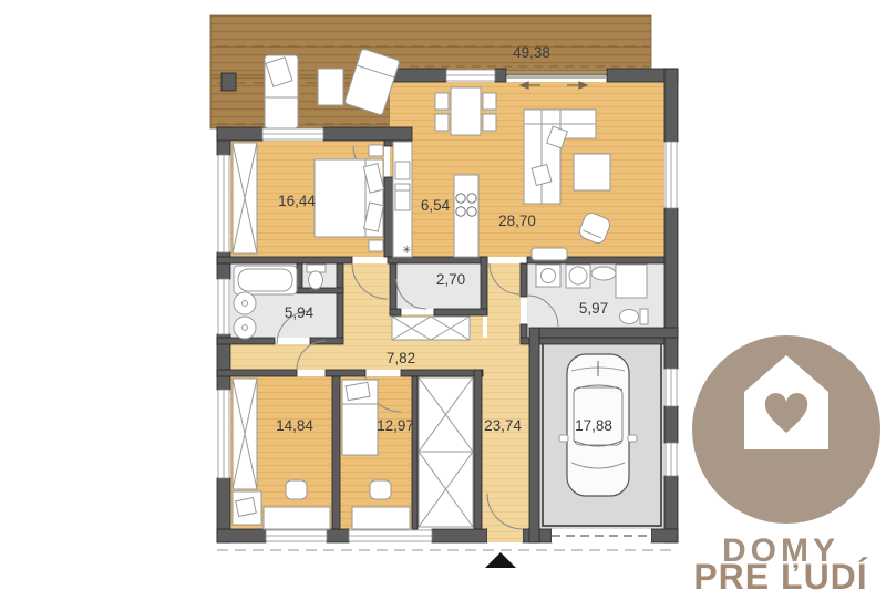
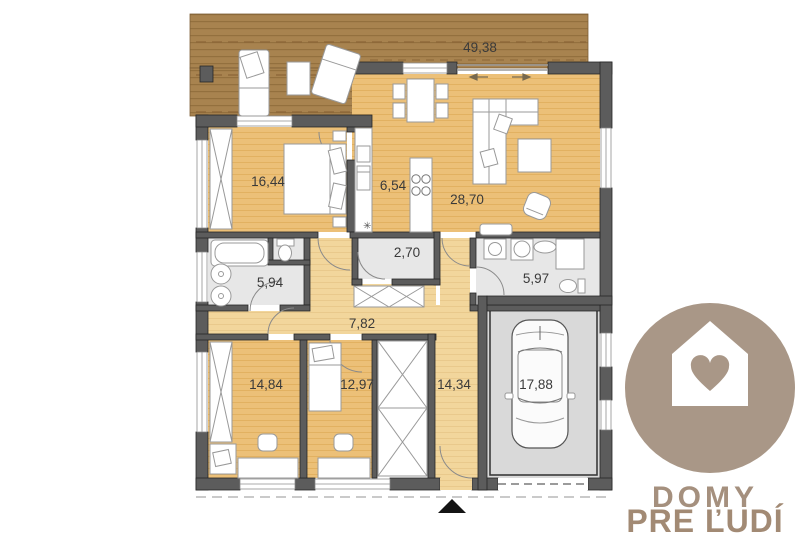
  ✳
  49,38
  16,44
  6,54
  28,70
  2,70
  5,94
  5,97
  7,82
  14,84
  12,97
- 23,74
+ 14,34
  17,88
  DOMY
  PRE ĽUDÍ
